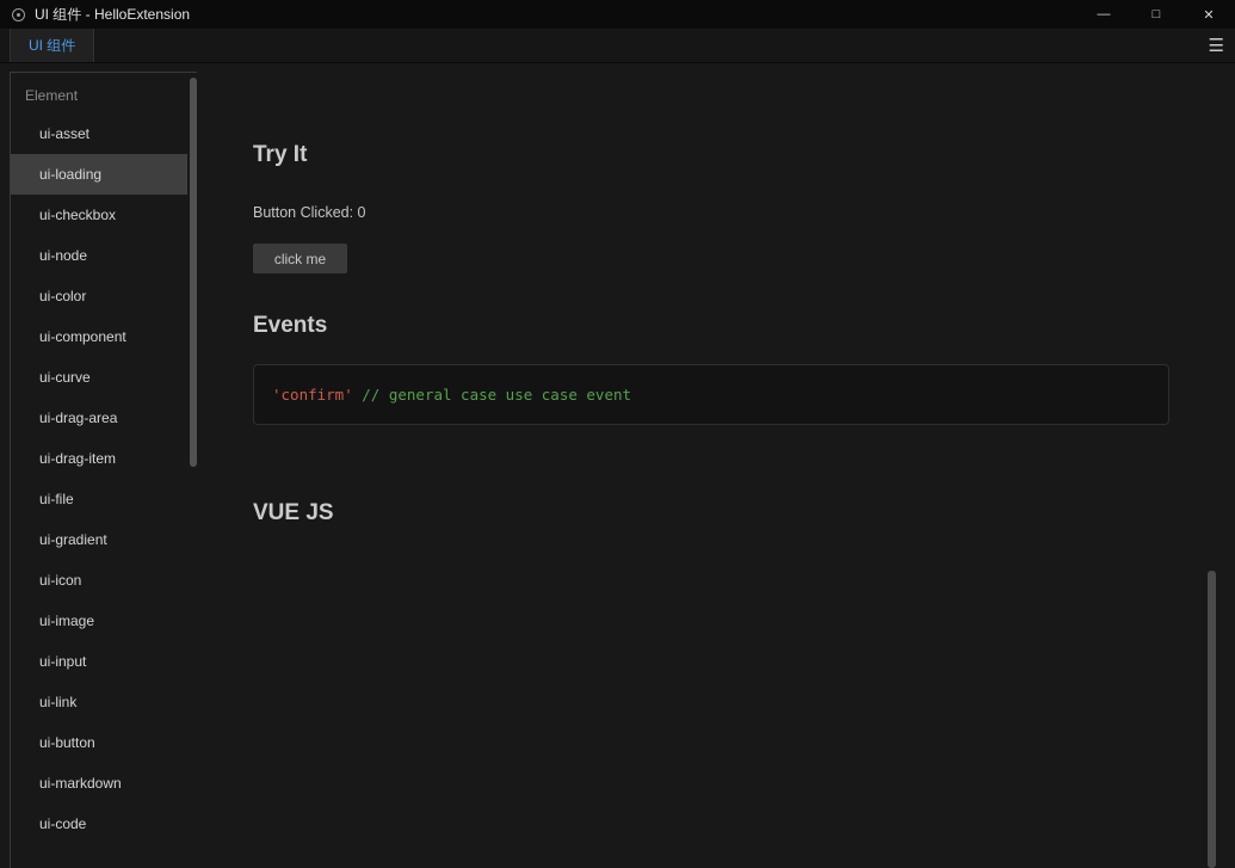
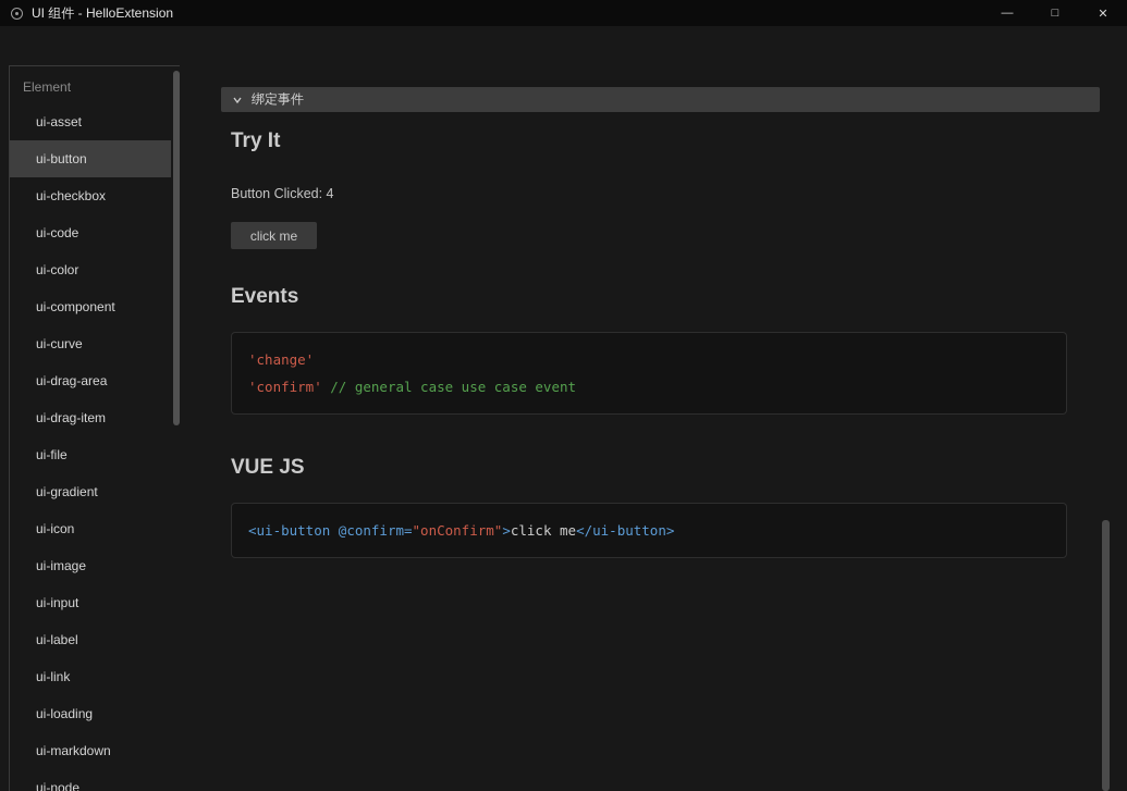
  UI 组件 - HelloExtension
  —
  □
  ✕
- UI 组件
- ☰
  Element
  ui-asset
- ui-loading
+ ui-button
  ui-checkbox
- ui-node
+ ui-code
  ui-color
  ui-component
  ui-curve
  ui-drag-area
  ui-drag-item
  ui-file
  ui-gradient
  ui-icon
  ui-image
  ui-input
+ ui-label
  ui-link
- ui-button
+ ui-loading
  ui-markdown
- ui-code
+ ui-node
+ 绑定事件
  Try It
- Button Clicked: 0
+ Button Clicked: 4
  click me
  Events
+ 'change'
  'confirm' // general case use case event
  VUE JS
+ <ui-button @confirm="onConfirm">click me</ui-button>
